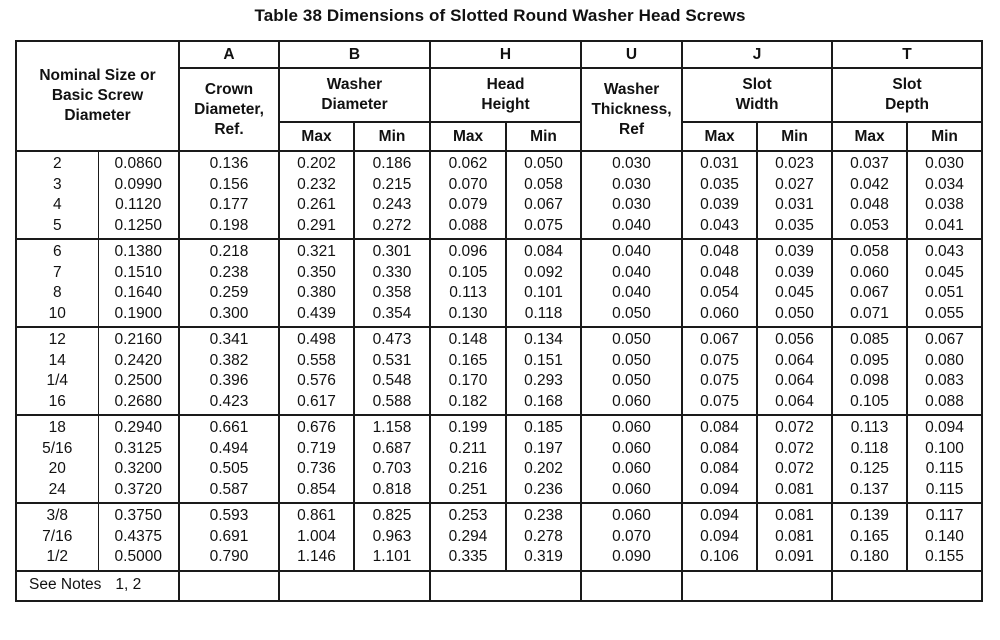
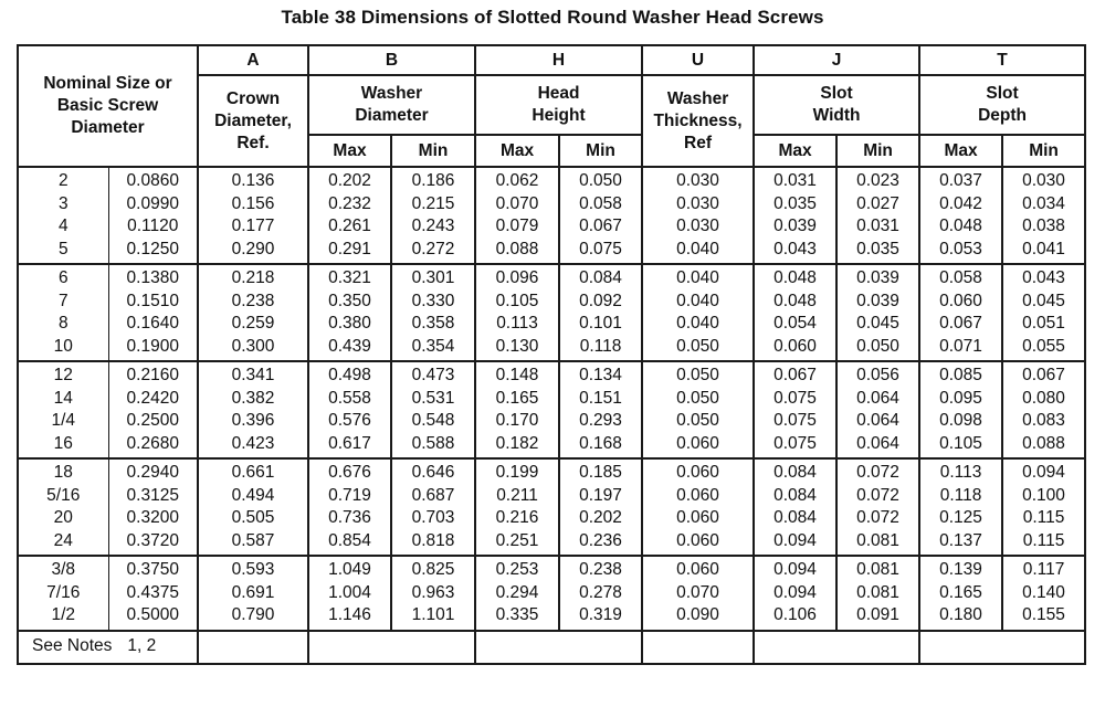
  Table 38 Dimensions of Slotted Round Washer Head Screws
  Nominal Size or Basic Screw Diameter	A	B	H	U	J	T
  Crown Diameter, Ref.	Washer Diameter	Head Height	Washer Thickness, Ref	Slot Width	Slot Depth
  Max	Min	Max	Min	Max	Min	Max	Min
- 2345	0.08600.09900.11200.1250	0.1360.1560.1770.198	0.2020.2320.2610.291	0.1860.2150.2430.272	0.0620.0700.0790.088	0.0500.0580.0670.075	0.0300.0300.0300.040	0.0310.0350.0390.043	0.0230.0270.0310.035	0.0370.0420.0480.053	0.0300.0340.0380.041
+ 2345	0.08600.09900.11200.1250	0.1360.1560.1770.290	0.2020.2320.2610.291	0.1860.2150.2430.272	0.0620.0700.0790.088	0.0500.0580.0670.075	0.0300.0300.0300.040	0.0310.0350.0390.043	0.0230.0270.0310.035	0.0370.0420.0480.053	0.0300.0340.0380.041
  67810	0.13800.15100.16400.1900	0.2180.2380.2590.300	0.3210.3500.3800.439	0.3010.3300.3580.354	0.0960.1050.1130.130	0.0840.0920.1010.118	0.0400.0400.0400.050	0.0480.0480.0540.060	0.0390.0390.0450.050	0.0580.0600.0670.071	0.0430.0450.0510.055
  12141/416	0.21600.24200.25000.2680	0.3410.3820.3960.423	0.4980.5580.5760.617	0.4730.5310.5480.588	0.1480.1650.1700.182	0.1340.1510.2930.168	0.0500.0500.0500.060	0.0670.0750.0750.075	0.0560.0640.0640.064	0.0850.0950.0980.105	0.0670.0800.0830.088
- 185/162024	0.29400.31250.32000.3720	0.6610.4940.5050.587	0.6760.7190.7360.854	1.1580.6870.7030.818	0.1990.2110.2160.251	0.1850.1970.2020.236	0.0600.0600.0600.060	0.0840.0840.0840.094	0.0720.0720.0720.081	0.1130.1180.1250.137	0.0940.1000.1150.115
+ 185/162024	0.29400.31250.32000.3720	0.6610.4940.5050.587	0.6760.7190.7360.854	0.6460.6870.7030.818	0.1990.2110.2160.251	0.1850.1970.2020.236	0.0600.0600.0600.060	0.0840.0840.0840.094	0.0720.0720.0720.081	0.1130.1180.1250.137	0.0940.1000.1150.115
- 3/87/161/2	0.37500.43750.5000	0.5930.6910.790	0.8611.0041.146	0.8250.9631.101	0.2530.2940.335	0.2380.2780.319	0.0600.0700.090	0.0940.0940.106	0.0810.0810.091	0.1390.1650.180	0.1170.1400.155
+ 3/87/161/2	0.37500.43750.5000	0.5930.6910.790	1.0491.0041.146	0.8250.9631.101	0.2530.2940.335	0.2380.2780.319	0.0600.0700.090	0.0940.0940.106	0.0810.0810.091	0.1390.1650.180	0.1170.1400.155
  See Notes 1, 2
